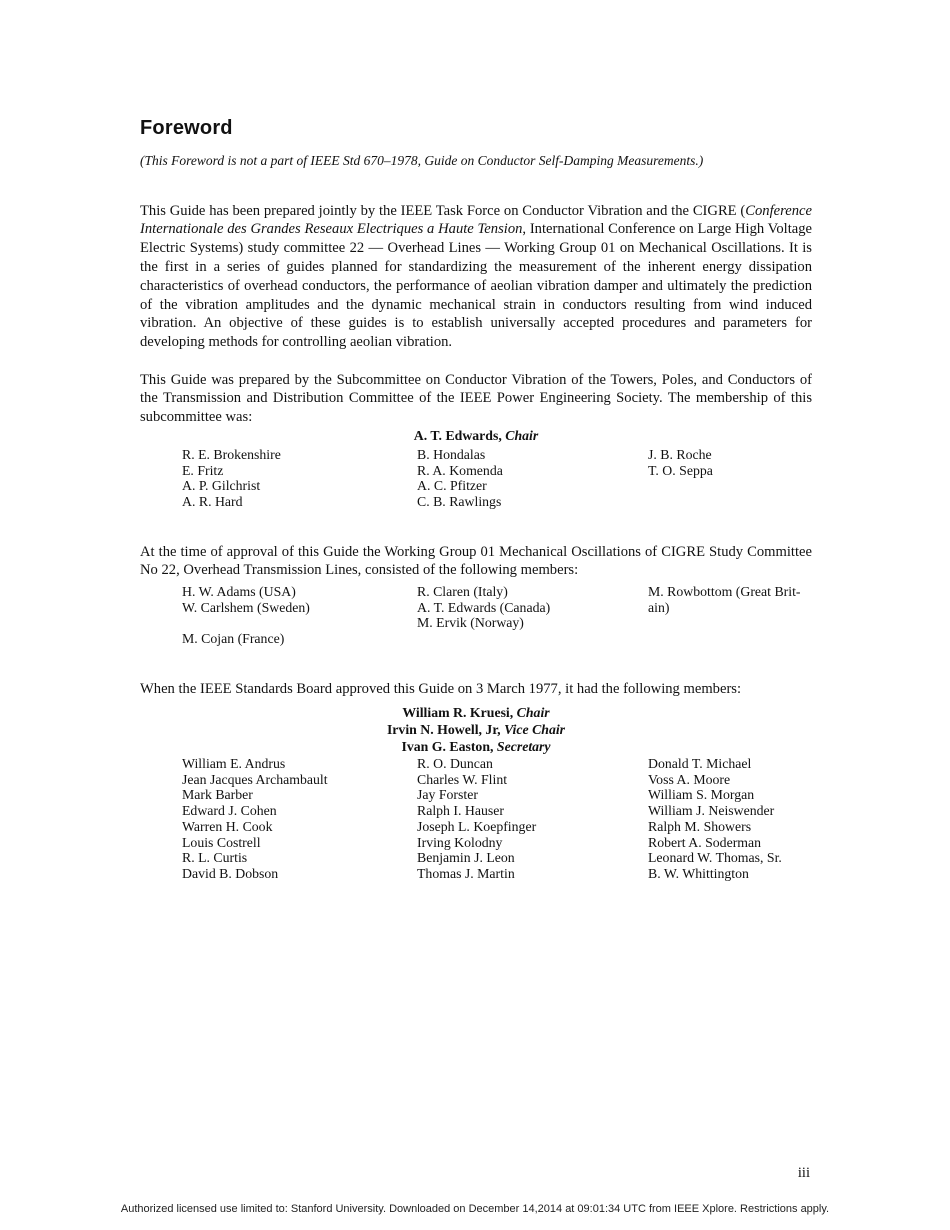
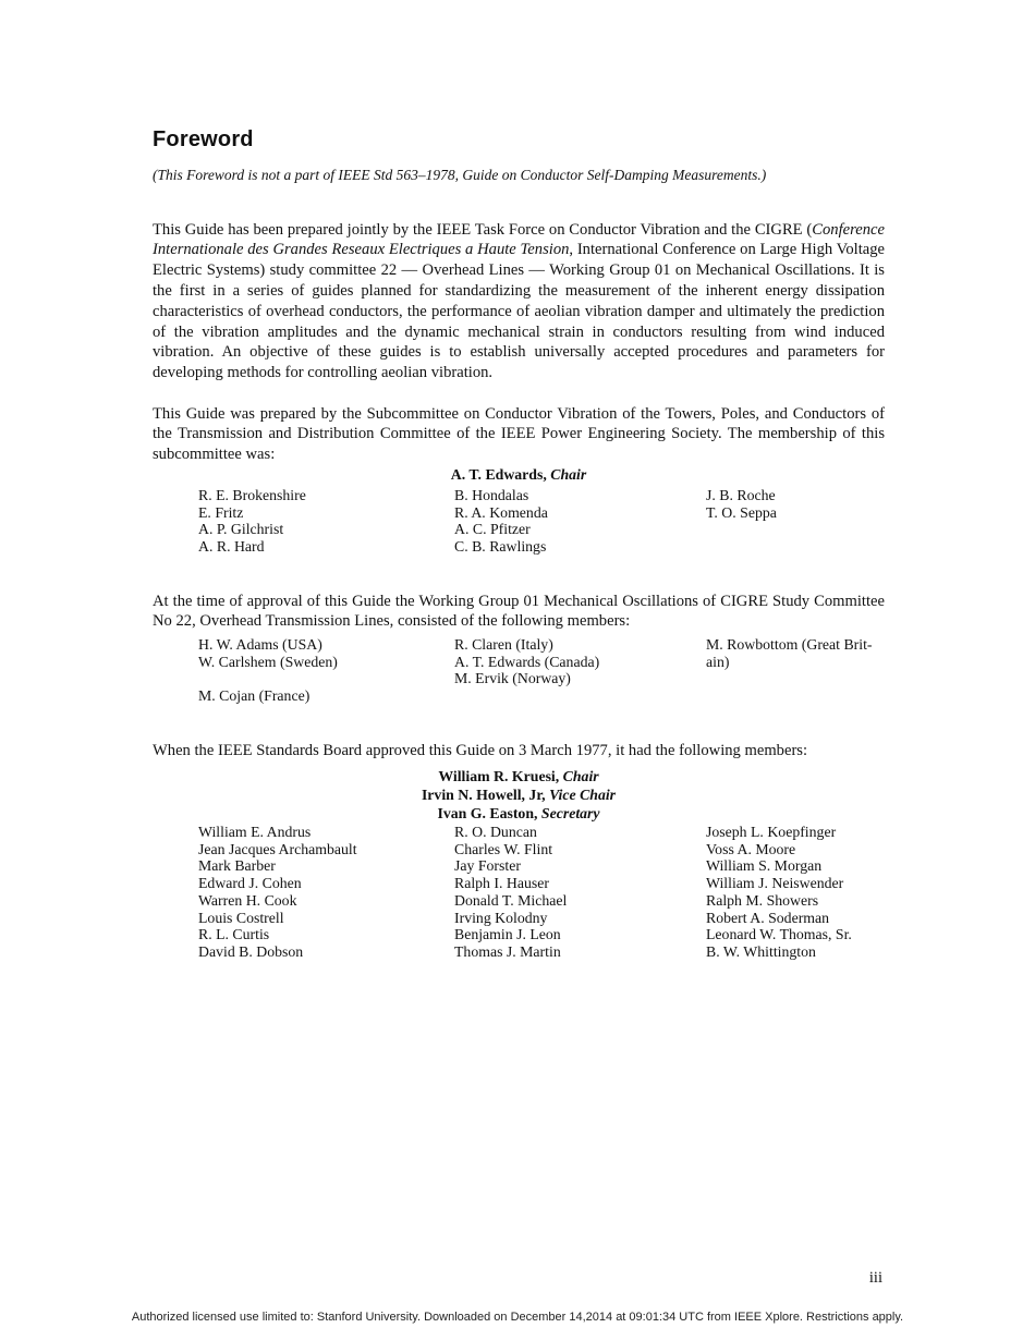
  Foreword
- (This Foreword is not a part of IEEE Std 670–1978, Guide on Conductor Self-Damping Measurements.)
+ (This Foreword is not a part of IEEE Std 563–1978, Guide on Conductor Self-Damping Measurements.)
  This Guide has been prepared jointly by the IEEE Task Force on Conductor Vibration and the CIGRE (Conference Internationale des Grandes Reseaux Electriques a Haute Tension, International Conference on Large High Voltage Electric Systems) study committee 22 — Overhead Lines — Working Group 01 on Mechanical Oscillations. It is the first in a series of guides planned for standardizing the measurement of the inherent energy dissipation characteristics of overhead conductors, the performance of aeolian vibration damper and ultimately the prediction of the vibration amplitudes and the dynamic mechanical strain in conductors resulting from wind induced vibration. An objective of these guides is to establish universally accepted procedures and parameters for developing methods for controlling aeolian vibration.
  This Guide was prepared by the Subcommittee on Conductor Vibration of the Towers, Poles, and Conductors of the Transmission and Distribution Committee of the IEEE Power Engineering Society. The membership of this subcommittee was:
  A. T. Edwards, Chair
  R. E. Brokenshire
  E. Fritz
  A. P. Gilchrist
  A. R. Hard
  B. Hondalas
  R. A. Komenda
  A. C. Pfitzer
  C. B. Rawlings
  J. B. Roche
  T. O. Seppa
  At the time of approval of this Guide the Working Group 01 Mechanical Oscillations of CIGRE Study Committee No 22, Overhead Transmission Lines, consisted of the following members:
  H. W. Adams (USA)
  W. Carlshem (Sweden)
  M. Cojan (France)
  R. Claren (Italy)
  A. T. Edwards (Canada)
  M. Ervik (Norway)
  M. Rowbottom (Great Brit-
  ain)
  When the IEEE Standards Board approved this Guide on 3 March 1977, it had the following members:
  William R. Kruesi, Chair
  Irvin N. Howell, Jr, Vice Chair
  Ivan G. Easton, Secretary
  William E. Andrus
  Jean Jacques Archambault
  Mark Barber
  Edward J. Cohen
  Warren H. Cook
  Louis Costrell
  R. L. Curtis
  David B. Dobson
  R. O. Duncan
  Charles W. Flint
  Jay Forster
  Ralph I. Hauser
- Joseph L. Koepfinger
+ Donald T. Michael
  Irving Kolodny
  Benjamin J. Leon
  Thomas J. Martin
- Donald T. Michael
+ Joseph L. Koepfinger
  Voss A. Moore
  William S. Morgan
  William J. Neiswender
  Ralph M. Showers
  Robert A. Soderman
  Leonard W. Thomas, Sr.
  B. W. Whittington
  iii
  Authorized licensed use limited to: Stanford University. Downloaded on December 14,2014 at 09:01:34 UTC from IEEE Xplore. Restrictions apply.
